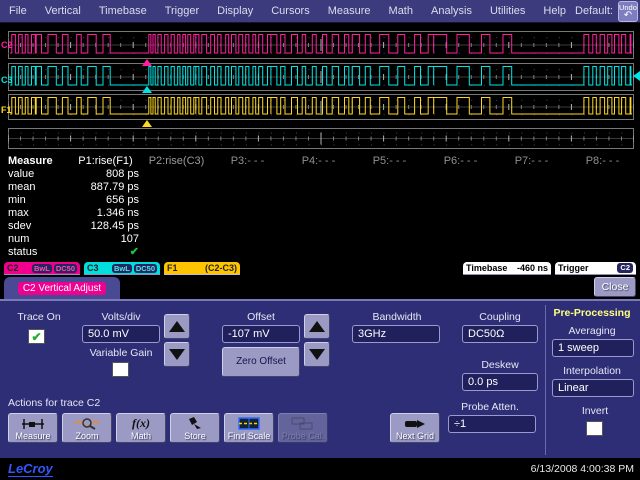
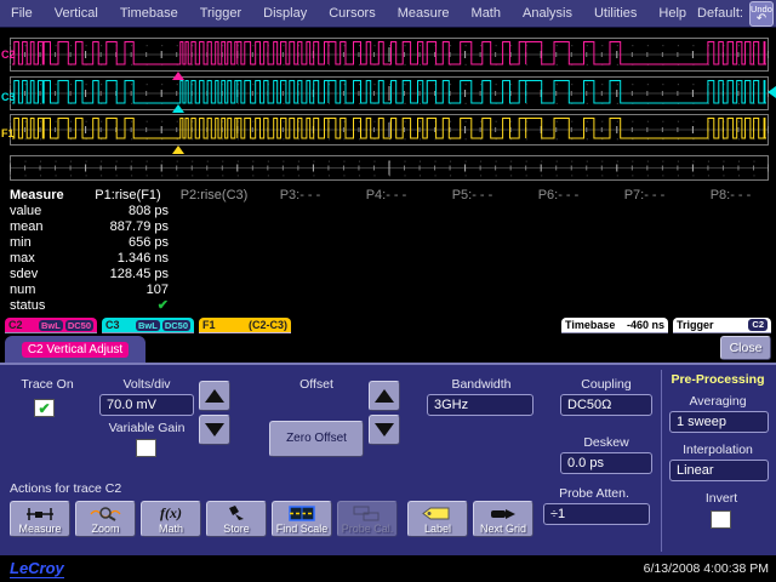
  File
  Vertical
  Timebase
  Trigger
  Display
  Cursors
  Measure
  Math
  Analysis
  Utilities
  Help
  Default:
  Undo
  ↶
  C2
  C3
  F1
  Measure
  P1:rise(F1)
  P2:rise(C3)
  P3:- - -
  P4:- - -
  P5:- - -
  P6:- - -
  P7:- - -
  P8:- - -
  value
  808 ps
  mean
  887.79 ps
  min
  656 ps
  max
  1.346 ns
  sdev
  128.45 ps
  num
  107
  status
  ✔
  C2
  BwL
  DC50
  C3
  BwL
  DC50
  F1
  (C2-C3)
  Timebase
  -460 ns
  Trigger
  C2
  C2 Vertical Adjust
  Close
  Trace On
  ✔
  Volts/div
- 50.0 mV
+ 70.0 mV
  Variable Gain
  Offset
- -107 mV
  Zero Offset
  Bandwidth
  3GHz
  Coupling
  DC50Ω
  Deskew
  0.0 ps
  Pre-Processing
  Averaging
  1 sweep
  Interpolation
  Linear
  Invert
  Actions for trace C2
  Measure
  Zoom
  f(x)
  Math
  Store
  Find Scale
  Probe Cal.
+ Label
  Next Grid
  Probe Atten.
  ÷1
  LeCroy
  6/13/2008 4:00:38 PM
